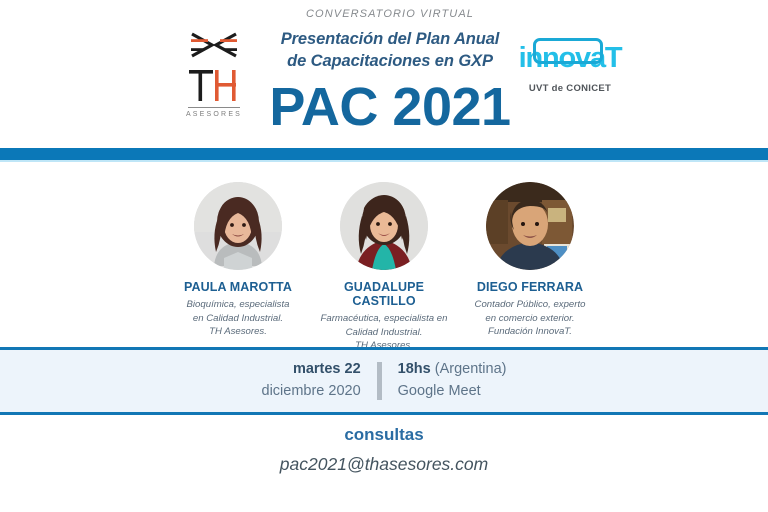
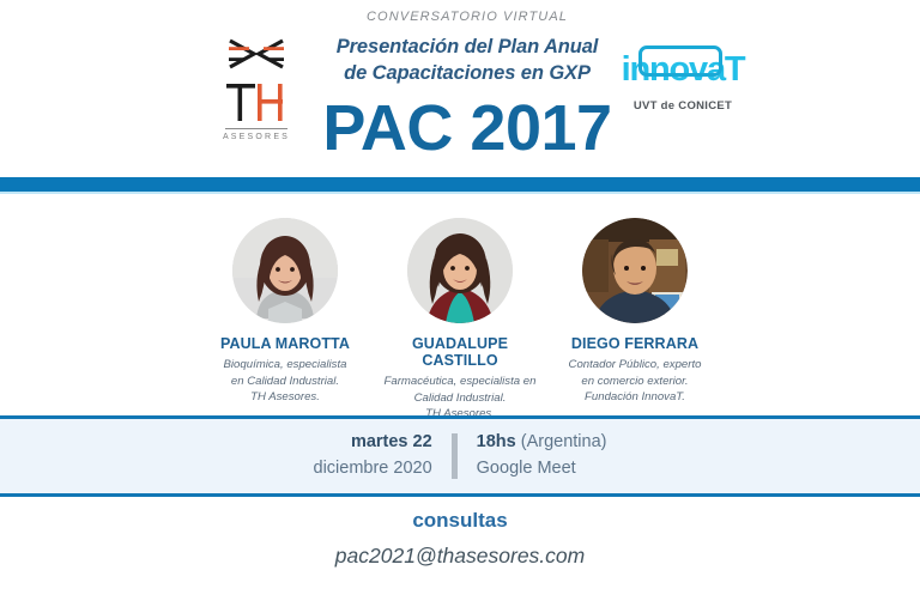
  CONVERSATORIO VIRTUAL
  Presentación del Plan Anual
  de Capacitaciones en GXP
- PAC 2021
+ PAC 2017
  innovaT
  UVT de CONICET
  PAULA MAROTTA
  Bioquímica, especialista
  en Calidad Industrial.
  TH Asesores.
  GUADALUPE CASTILLO
  Farmacéutica, especialista en
  Calidad Industrial.
  TH Asesores.
  DIEGO FERRARA
  Contador Público, experto
  en comercio exterior.
  Fundación InnovaT.
  martes 22
  diciembre 2020
  18hs (Argentina)
  Google Meet
  consultas
  pac2021@thasesores.com
